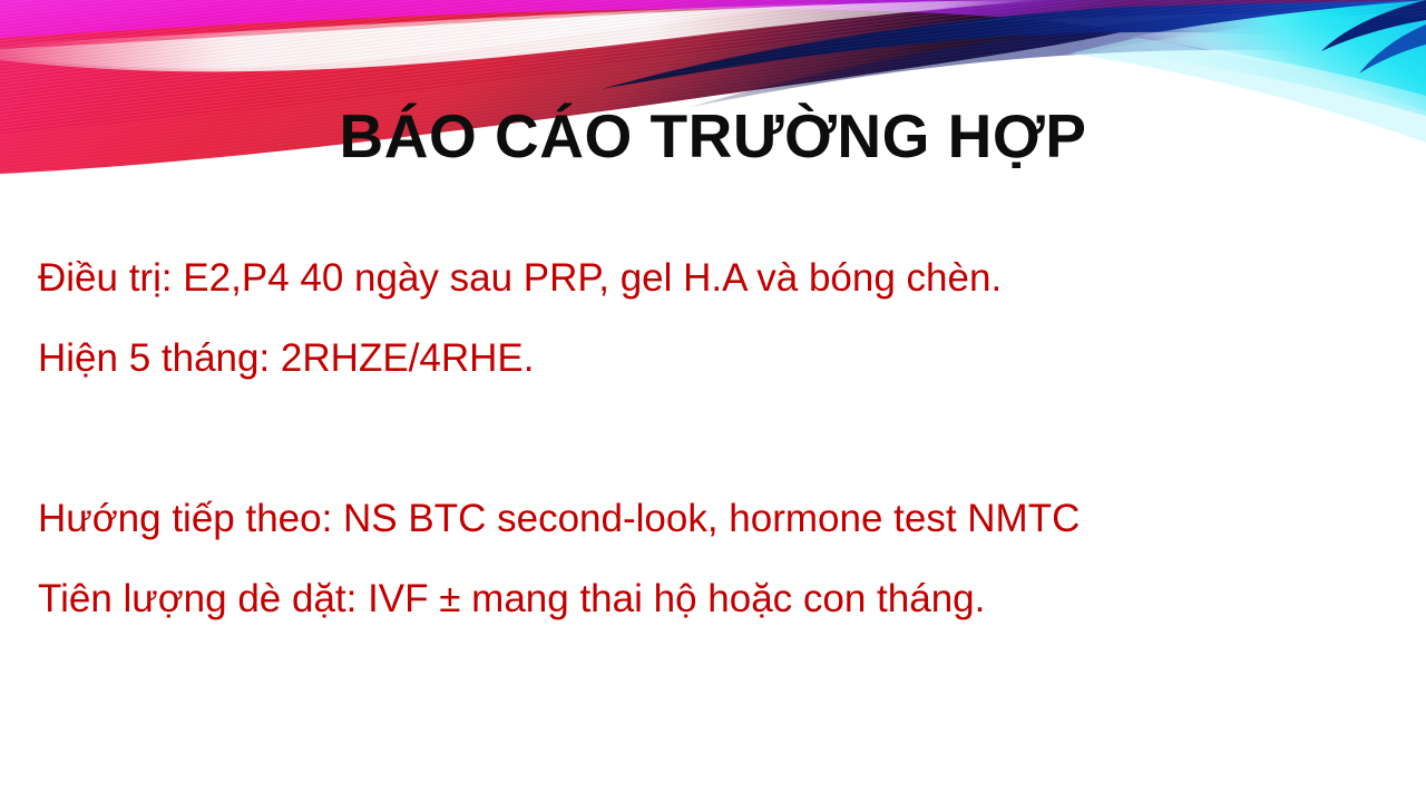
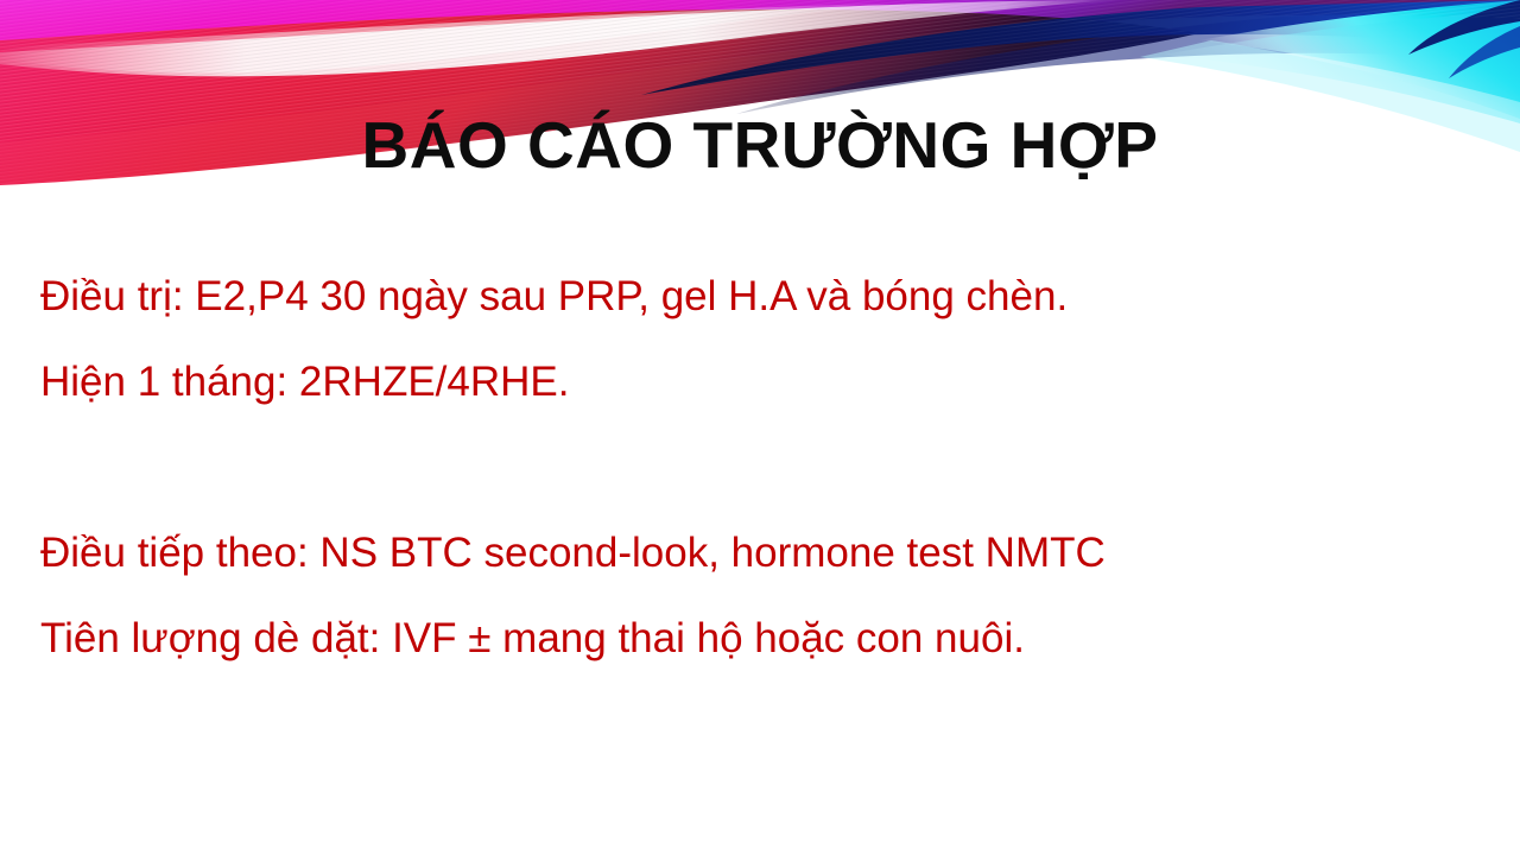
  BÁO CÁO TRƯỜNG HỢP
- Điều trị: E2,P4 40 ngày sau PRP, gel H.A và bóng chèn.
+ Điều trị: E2,P4 30 ngày sau PRP, gel H.A và bóng chèn.
- Hiện 5 tháng: 2RHZE/4RHE.
+ Hiện 1 tháng: 2RHZE/4RHE.
- Hướng tiếp theo: NS BTC second-look, hormone test NMTC
+ Điều tiếp theo: NS BTC second-look, hormone test NMTC
- Tiên lượng dè dặt: IVF ± mang thai hộ hoặc con tháng.
+ Tiên lượng dè dặt: IVF ± mang thai hộ hoặc con nuôi.
